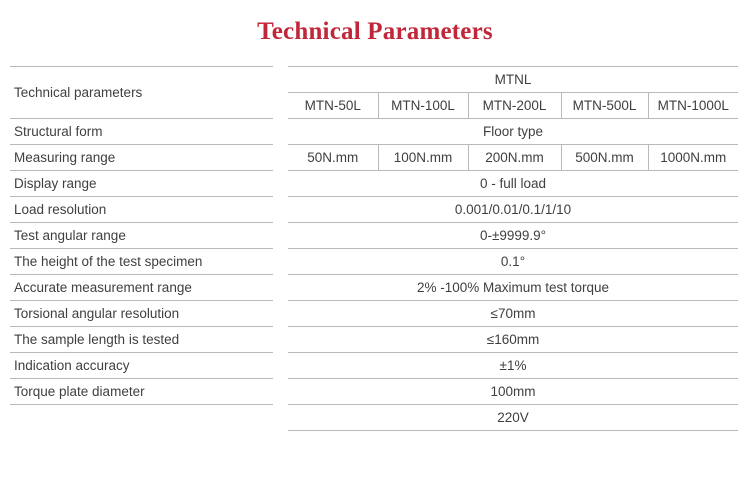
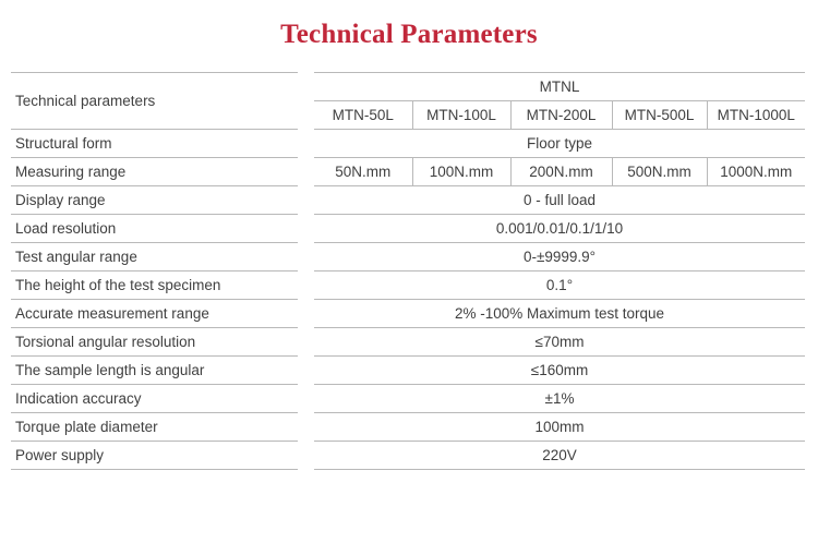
  Technical Parameters
  Technical parameters
  Structural form
  Measuring range
  Display range
  Load resolution
  Test angular range
  The height of the test specimen
  Accurate measurement range
  Torsional angular resolution
- The sample length is tested
+ The sample length is angular
  Indication accuracy
  Torque plate diameter
+ Power supply
  MTNL
  MTN-50L	MTN-100L	MTN-200L	MTN-500L	MTN-1000L
  Floor type
  50N.mm	100N.mm	200N.mm	500N.mm	1000N.mm
  0 - full load
  0.001/0.01/0.1/1/10
  0-±9999.9°
  0.1°
  2% -100% Maximum test torque
  ≤70mm
  ≤160mm
  ±1%
  100mm
  220V
